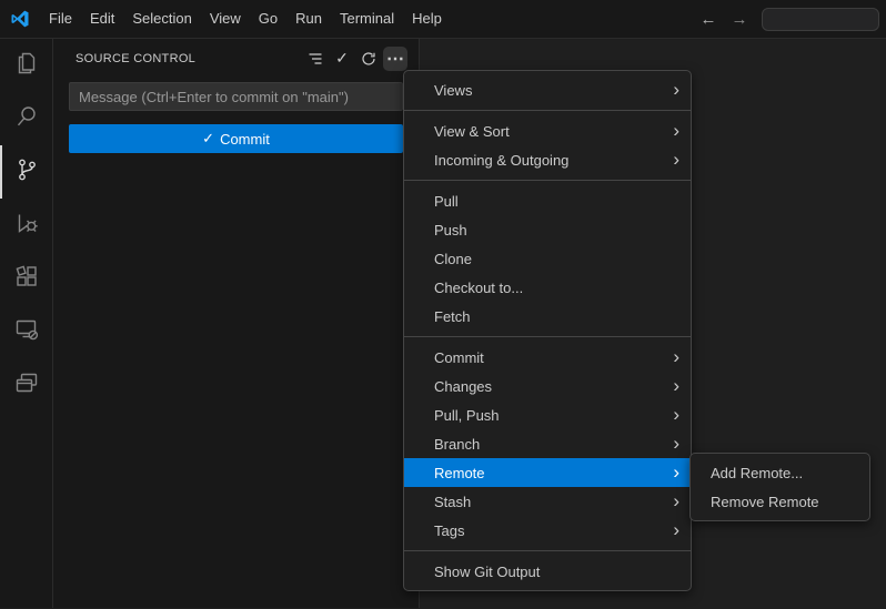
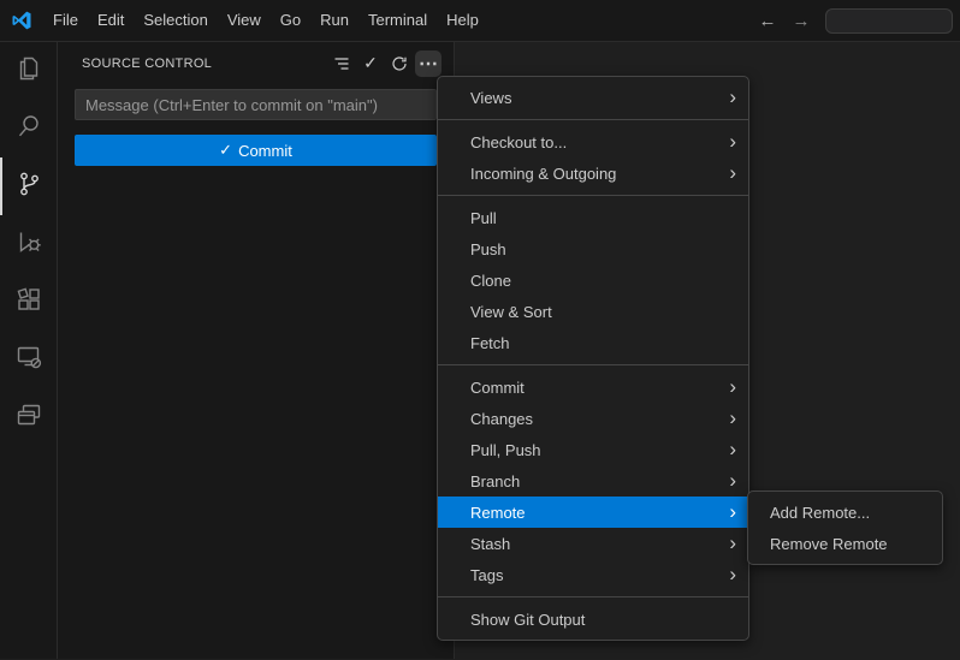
  File
  Edit
  Selection
  View
  Go
  Run
  Terminal
  Help
  ←
  →
  SOURCE CONTROL
  ✓
  ⋯
  Message (Ctrl+Enter to commit on "main")
  ✓
  Commit
  Views
  ›
- View & Sort
+ Checkout to...
  ›
  Incoming & Outgoing
  ›
  Pull
  Push
  Clone
- Checkout to...
+ View & Sort
  Fetch
  Commit
  ›
  Changes
  ›
  Pull, Push
  ›
  Branch
  ›
  Remote
  ›
  Stash
  ›
  Tags
  ›
  Show Git Output
  Add Remote...
  Remove Remote
